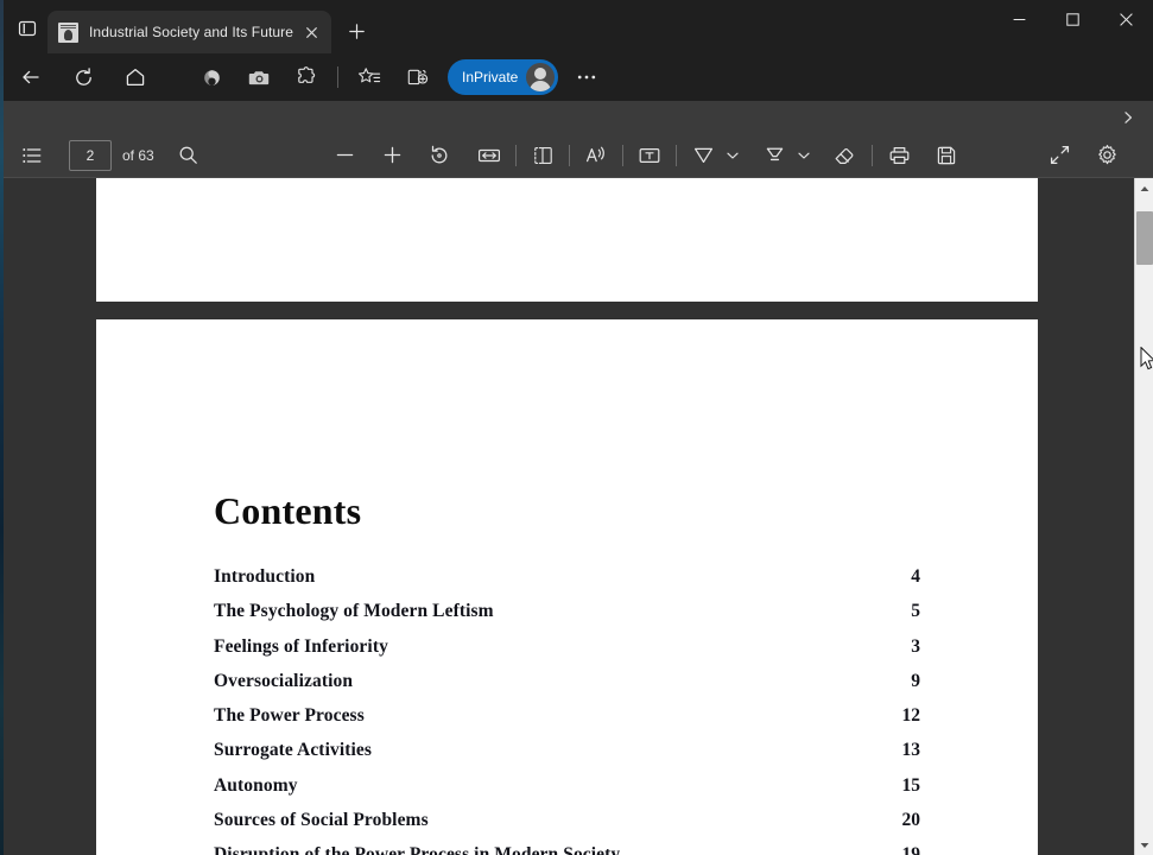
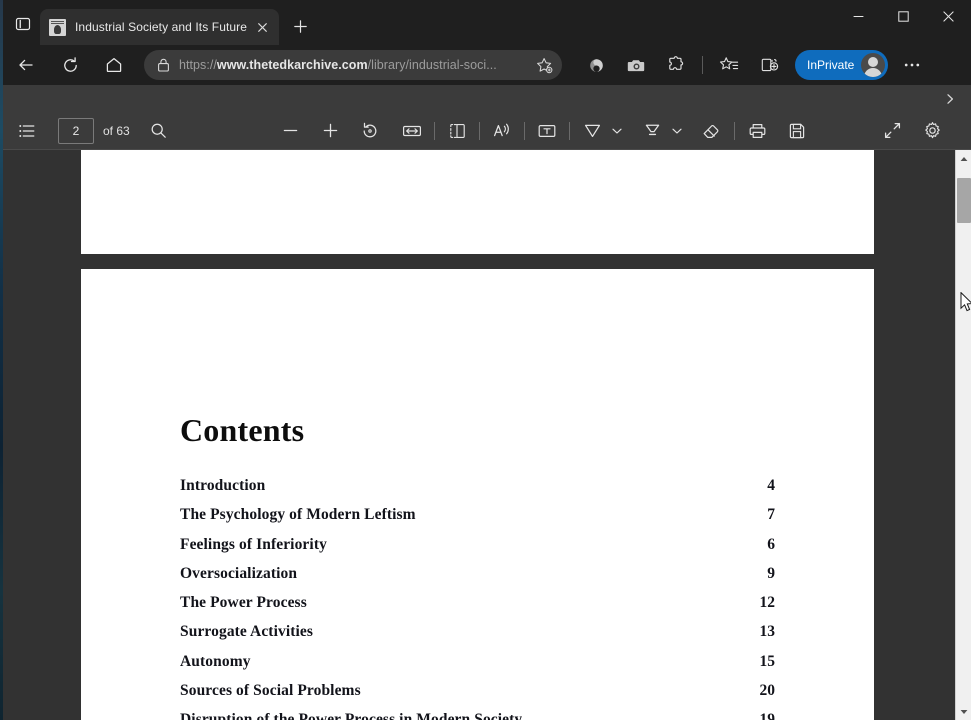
  Industrial Society and Its Future
+ https://www.thetedkarchive.com/library/industrial-soci...
  InPrivate
  2
  of 63
  Contents
  Introduction
  4
  The Psychology of Modern Leftism
- 5
+ 7
  Feelings of Inferiority
- 3
+ 6
  Oversocialization
  9
  The Power Process
  12
  Surrogate Activities
  13
  Autonomy
  15
  Sources of Social Problems
  20
